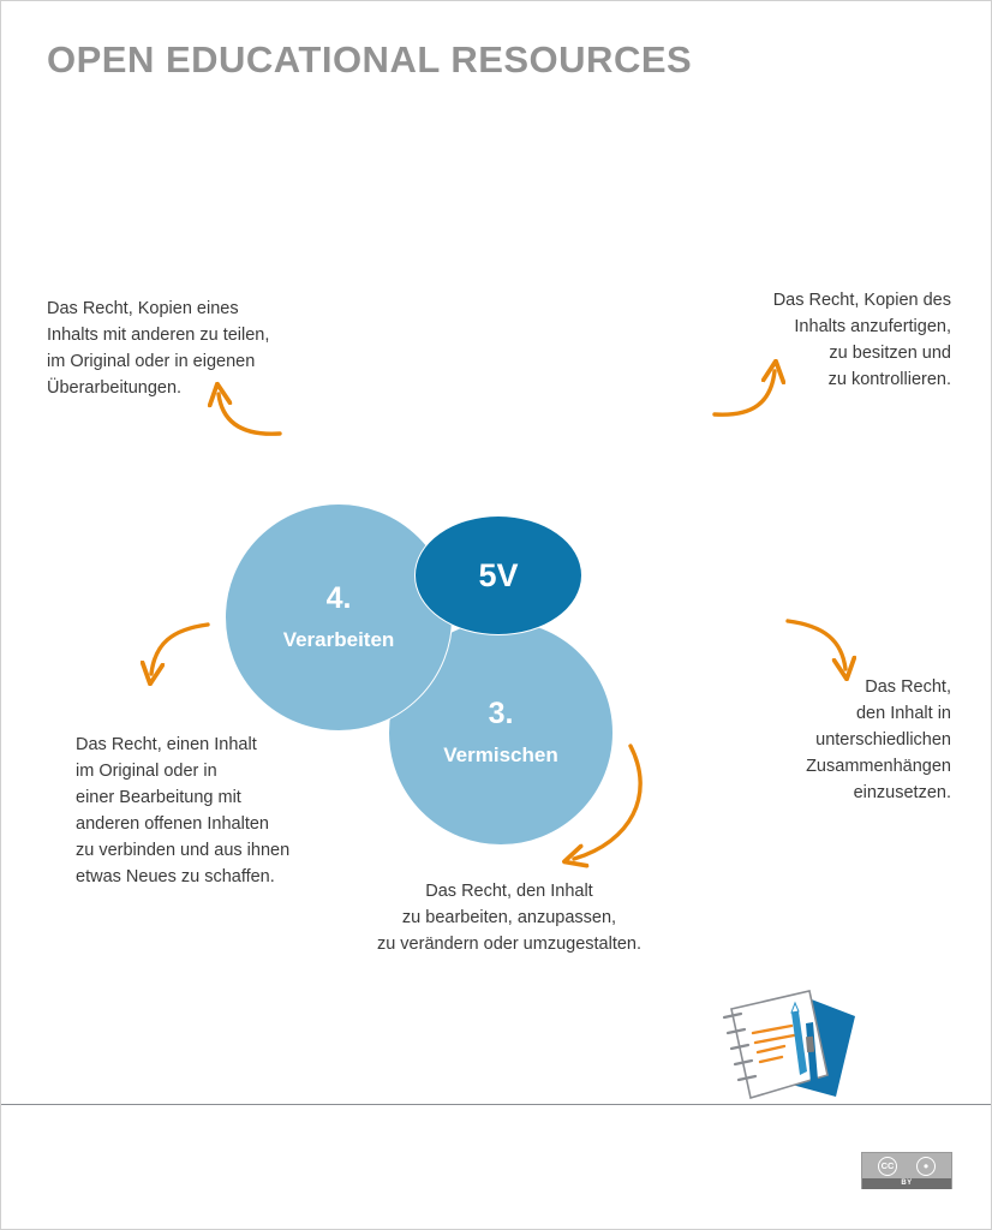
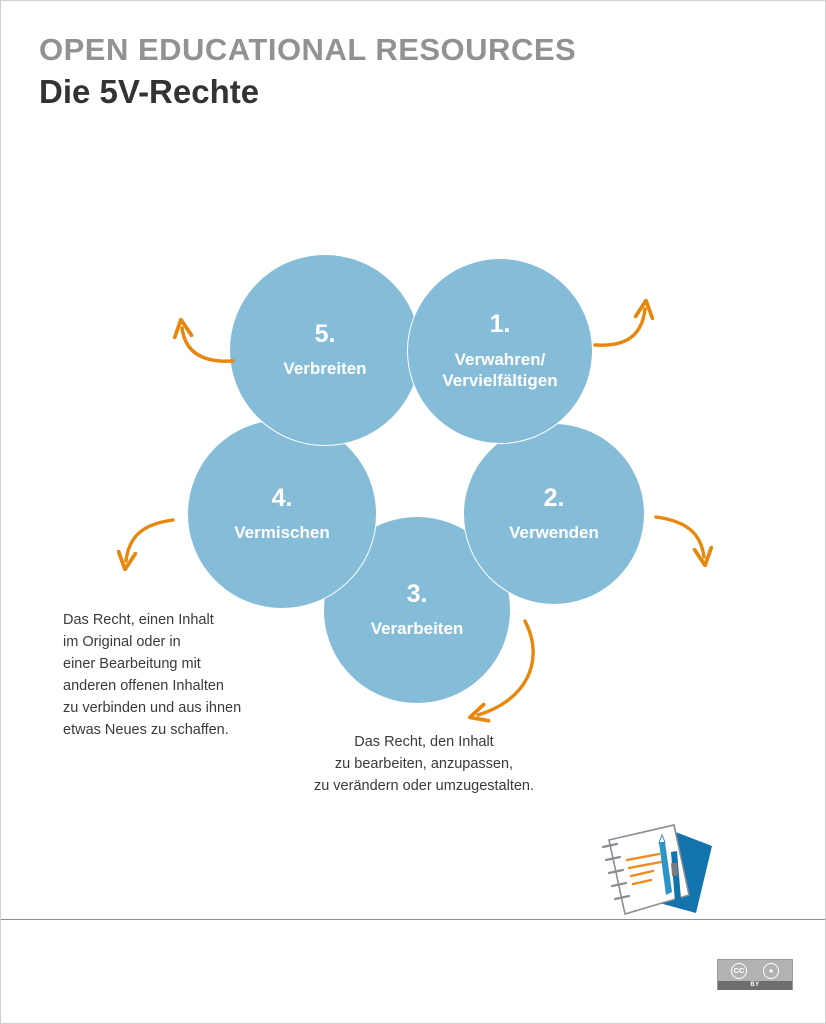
  OPEN EDUCATIONAL RESOURCES
+ Die 5V-Rechte
+ 5.
+ Verbreiten
+ 1.
+ Verwahren/ Vervielfältigen
+ 2.
+ Verwenden
  4.
- Verarbeiten
+ Vermischen
  3.
- Vermischen
+ Verarbeiten
- 5V
- Das Recht, Kopien eines
- Inhalts mit anderen zu teilen,
- im Original oder in eigenen
- Überarbeitungen.
- Das Recht, Kopien des
- Inhalts anzufertigen,
- zu besitzen und
- zu kontrollieren.
- Das Recht,
- den Inhalt in
- unterschiedlichen
- Zusammenhängen
- einzusetzen.
  Das Recht, einen Inhalt
  im Original oder in
  einer Bearbeitung mit
  anderen offenen Inhalten
  zu verbinden und aus ihnen
  etwas Neues zu schaffen.
  Das Recht, den Inhalt
  zu bearbeiten, anzupassen,
  zu verändern oder umzugestalten.
  CC
  ●
